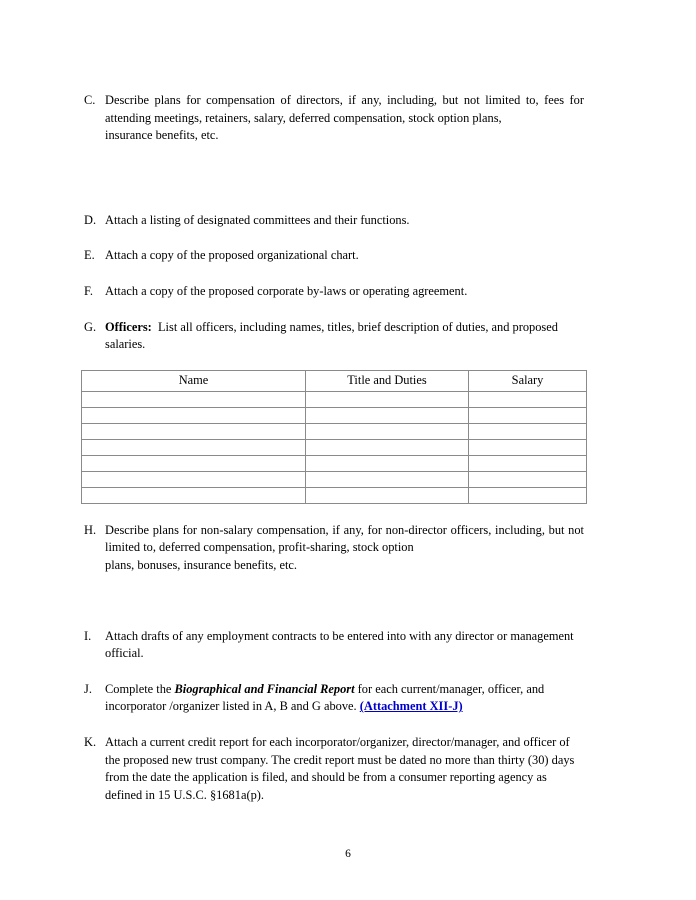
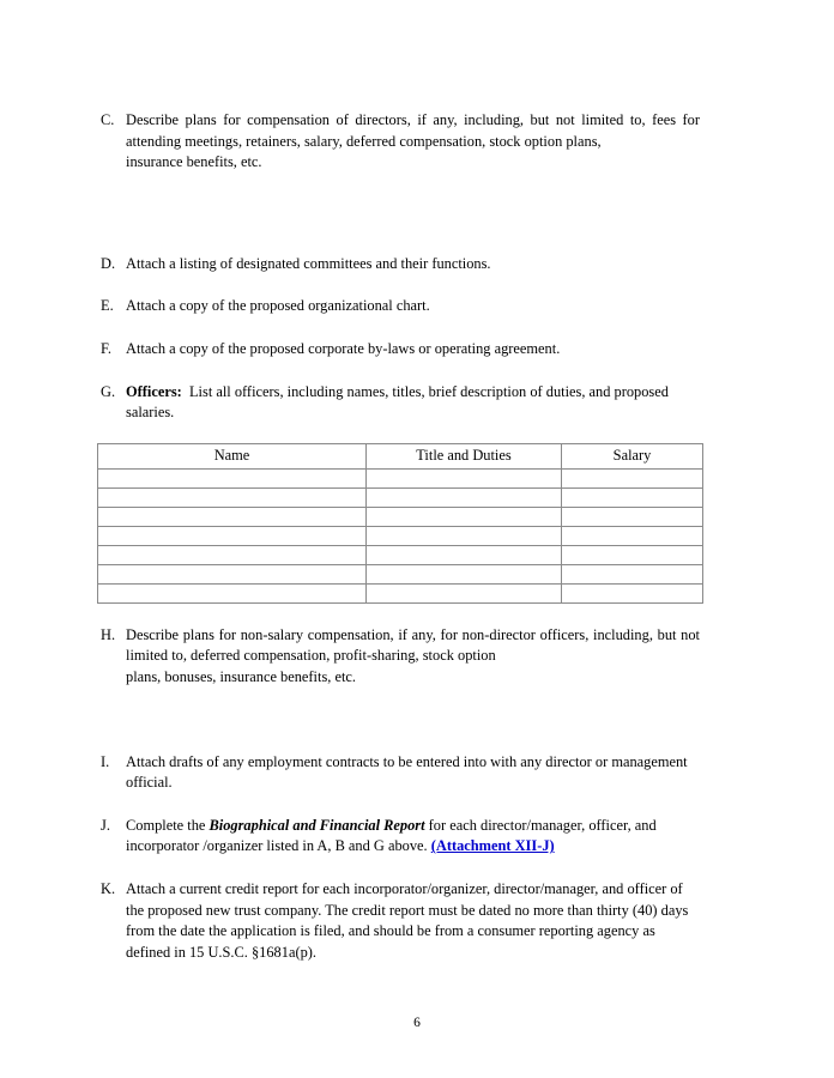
  C.
  Describe plans for compensation of directors, if any, including, but not limited to, fees for attending meetings, retainers, salary, deferred compensation, stock option plans,
  insurance benefits, etc.
  D.
  Attach a listing of designated committees and their functions.
  E.
  Attach a copy of the proposed organizational chart.
  F.
  Attach a copy of the proposed corporate by-laws or operating agreement.
  G.
  Officers: List all officers, including names, titles, brief description of duties, and proposed salaries.
  Name	Title and Duties	Salary
  H.
  Describe plans for non-salary compensation, if any, for non-director officers, including, but not limited to, deferred compensation, profit-sharing, stock option
  plans, bonuses, insurance benefits, etc.
  I.
  Attach drafts of any employment contracts to be entered into with any director or management official.
  J.
- Complete the Biographical and Financial Report for each current/manager, officer, and incorporator /organizer listed in A, B and G above. (Attachment XII-J)
+ Complete the Biographical and Financial Report for each director/manager, officer, and incorporator /organizer listed in A, B and G above. (Attachment XII-J)
  K.
- Attach a current credit report for each incorporator/organizer, director/manager, and officer of the proposed new trust company. The credit report must be dated no more than thirty (30) days from the date the application is filed, and should be from a consumer reporting agency as defined in 15 U.S.C. §1681a(p).
+ Attach a current credit report for each incorporator/organizer, director/manager, and officer of the proposed new trust company. The credit report must be dated no more than thirty (40) days from the date the application is filed, and should be from a consumer reporting agency as defined in 15 U.S.C. §1681a(p).
  6
